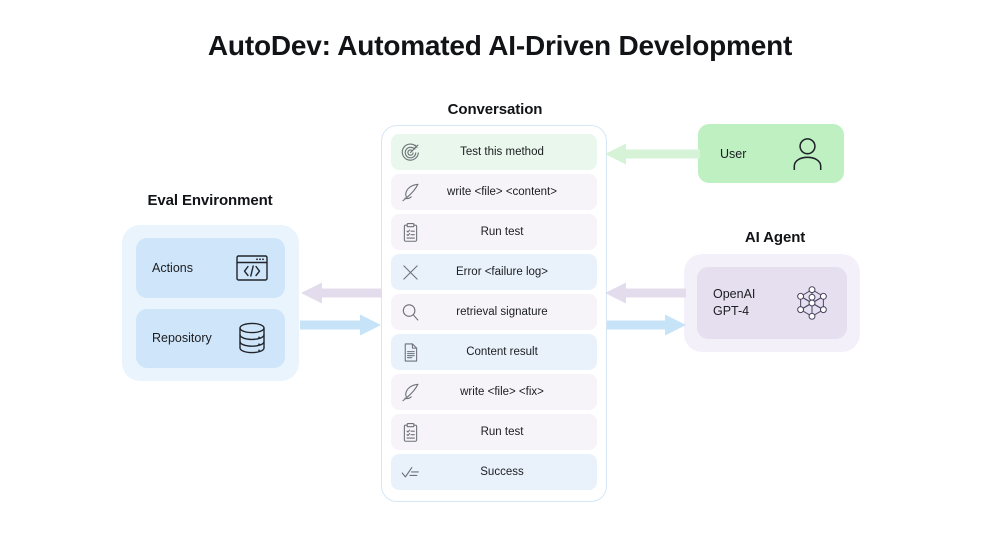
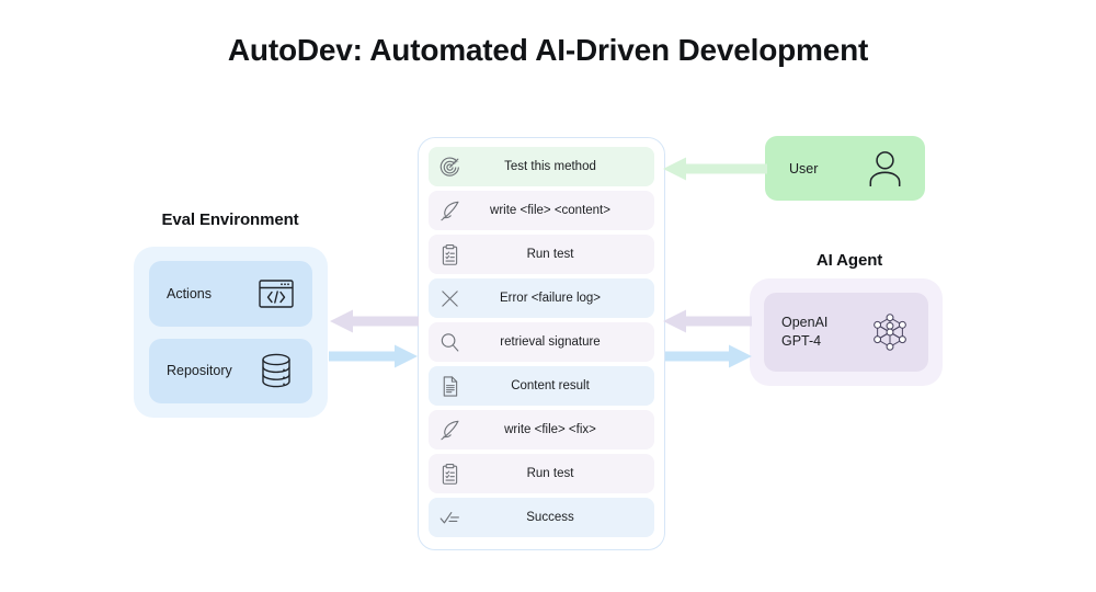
  AutoDev: Automated AI-Driven Development
  Eval Environment
- Conversation
  AI Agent
  Actions
  Repository
  Test this method
  write <file> <content>
  Run test
  Error <failure log>
  retrieval signature
  Content result
  write <file> <fix>
  Run test
  Success
  OpenAI
  GPT-4
  User
